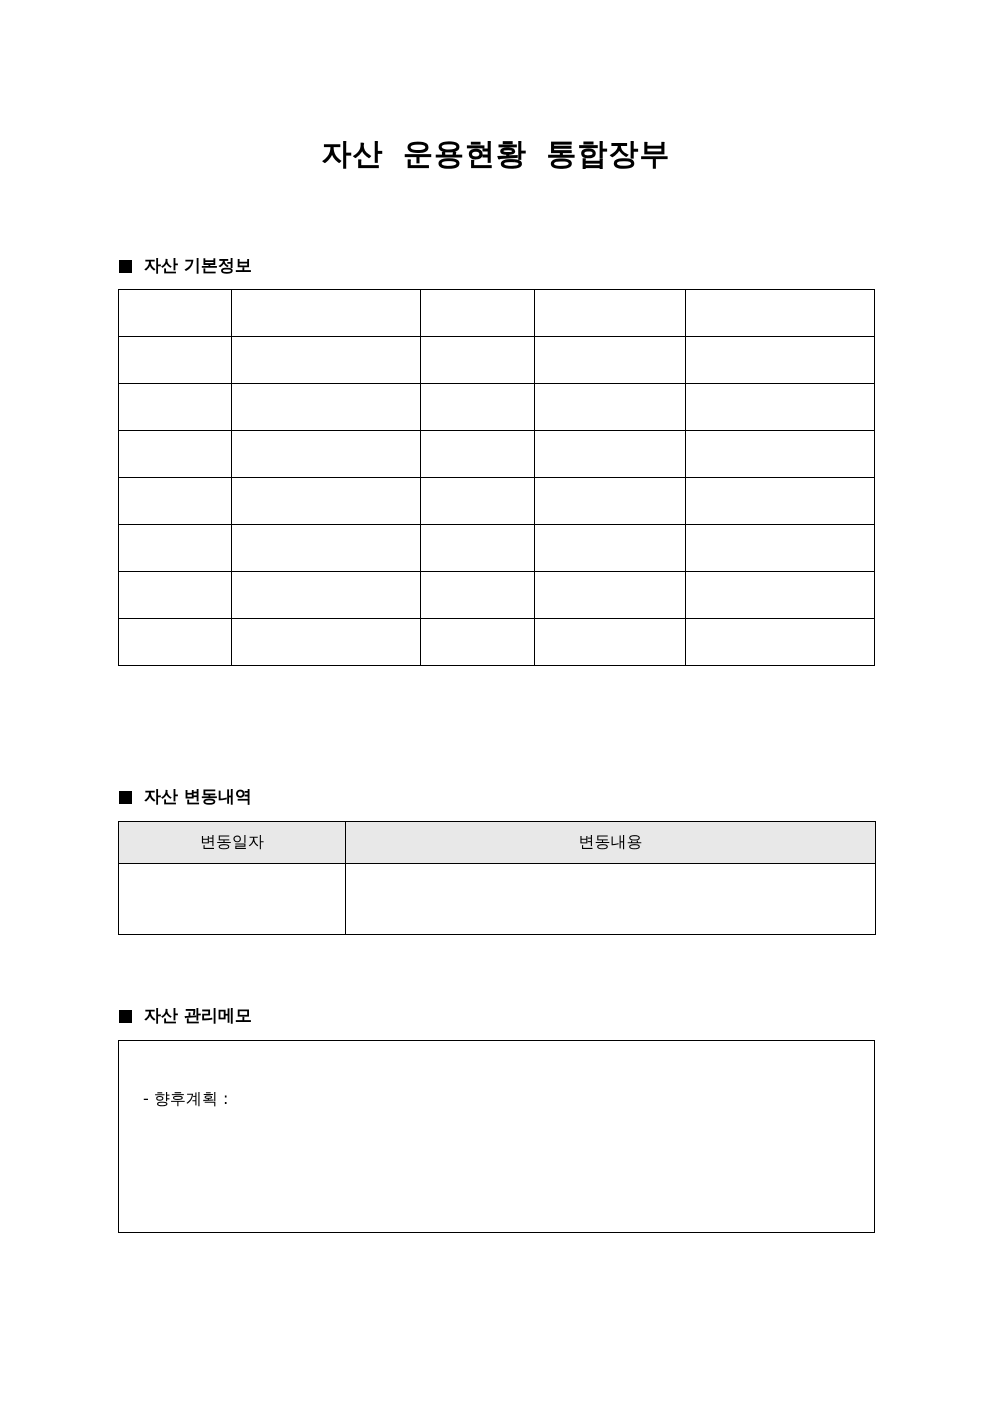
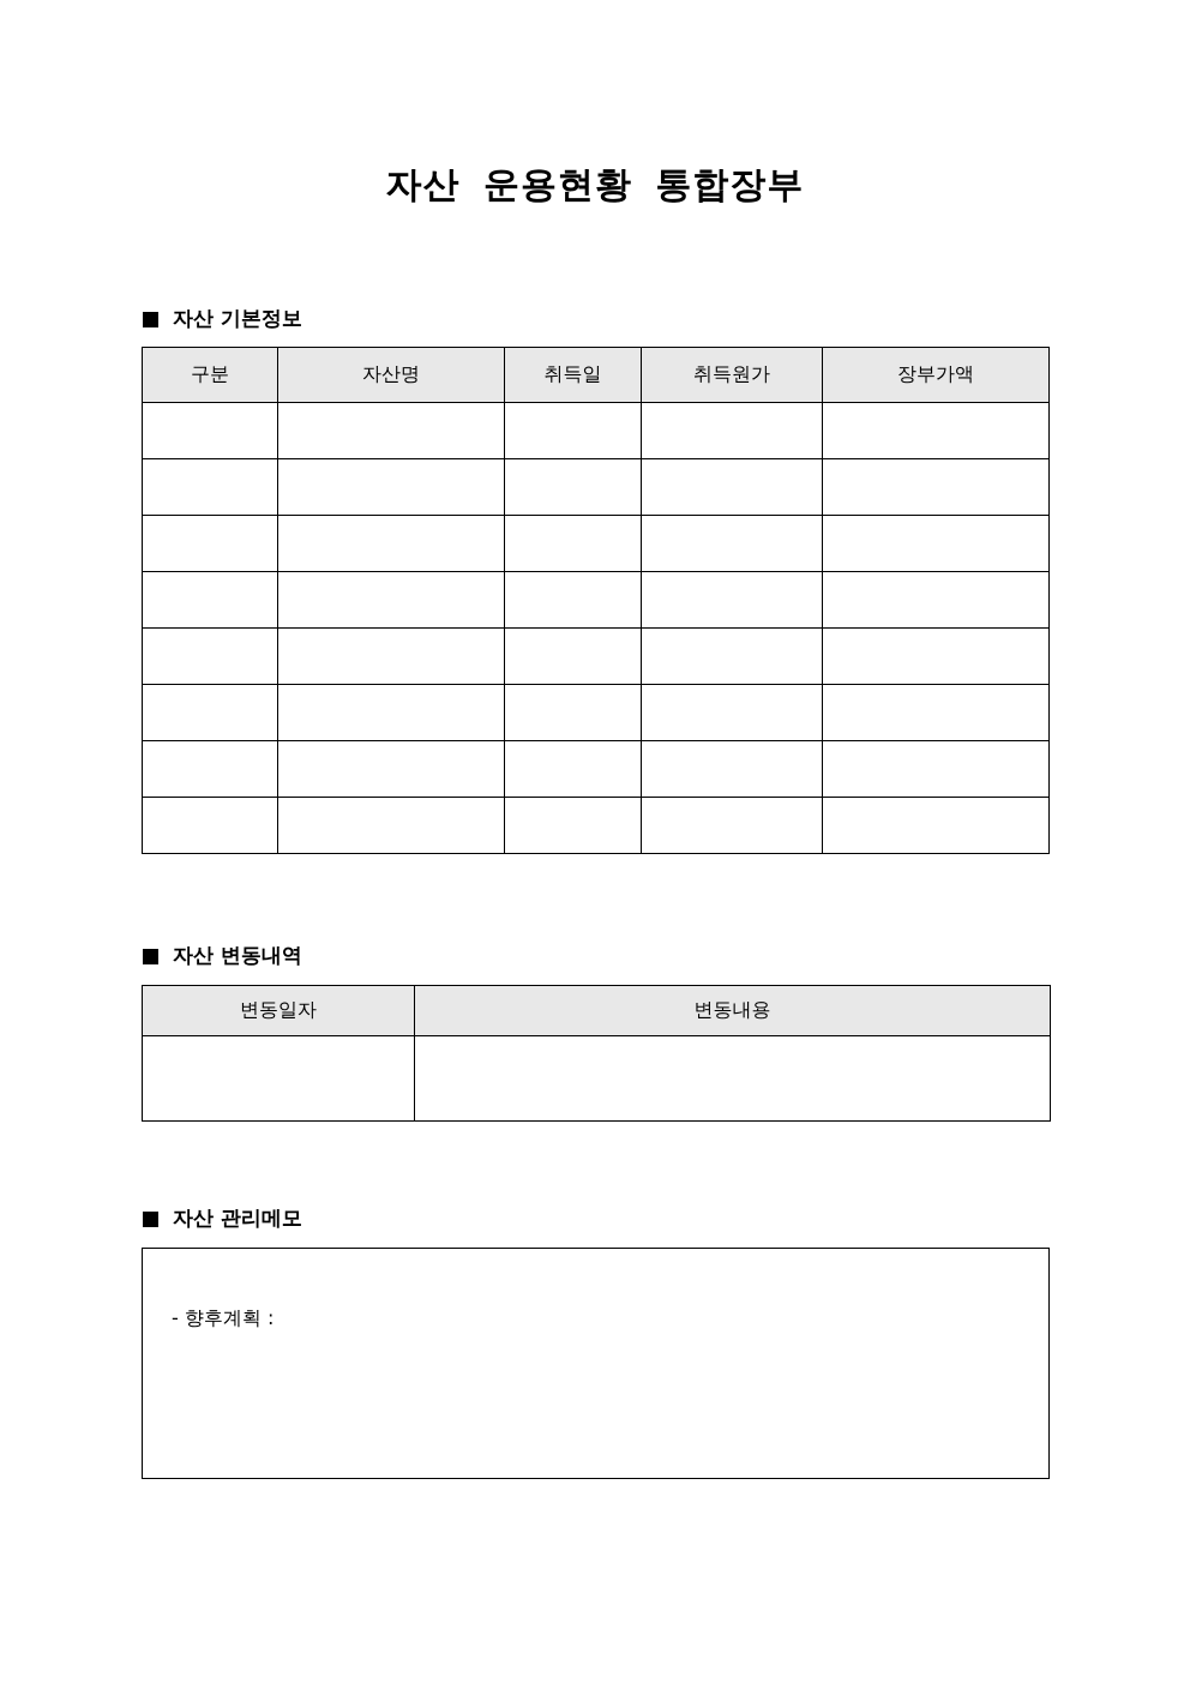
  자산 운용현황 통합장부
  자산 기본정보
+ 구분	자산명	취득일	취득원가	장부가액
  자산 변동내역
  변동일자	변동내용
  자산 관리메모
  - 향후계획 :
